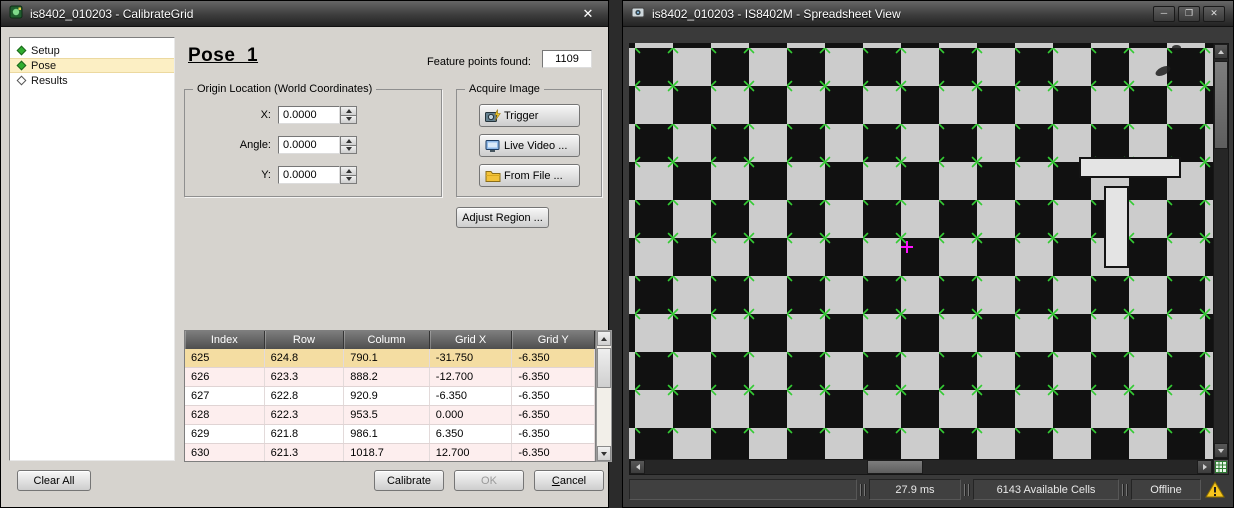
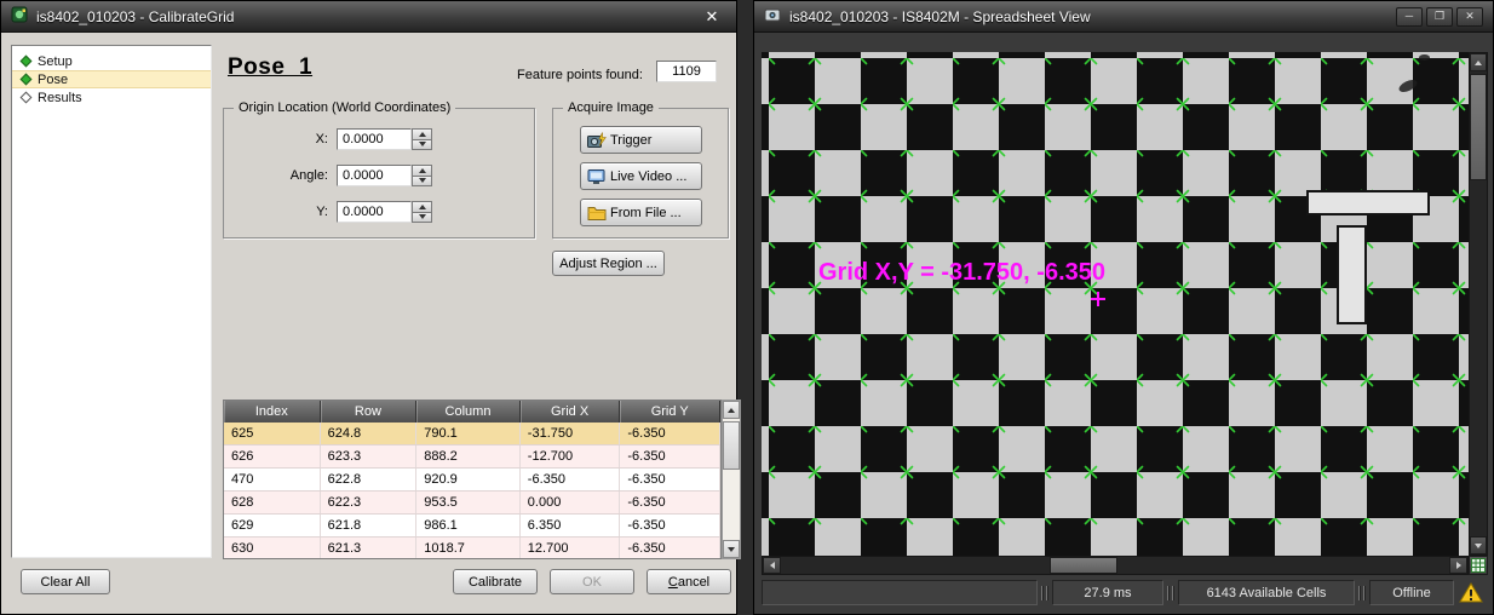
  is8402_010203 - CalibrateGrid
  ✕
  Setup
  Pose
  Results
  Pose 1
  Feature points found:
  1109
  Origin Location (World Coordinates)
  X:
  0.0000
  Angle:
  0.0000
  Y:
  0.0000
  Acquire Image
  Trigger
  Live Video ...
  From File ...
  Adjust Region ...
  Index
  Row
  Column
  Grid X
  Grid Y
  625
  624.8
  790.1
  -31.750
  -6.350
  626
  623.3
  888.2
  -12.700
  -6.350
- 627
+ 470
  622.8
  920.9
  -6.350
  -6.350
  628
  622.3
  953.5
  0.000
  -6.350
  629
  621.8
  986.1
  6.350
  -6.350
  630
  621.3
  1018.7
  12.700
  -6.350
  Clear All
  Calibrate
  OK
  Cancel
  is8402_010203 - IS8402M - Spreadsheet View
  ─
  ❐
  ✕
+ Grid X,Y = -31.750, -6.350
  27.9 ms
  6143 Available Cells
  Offline
